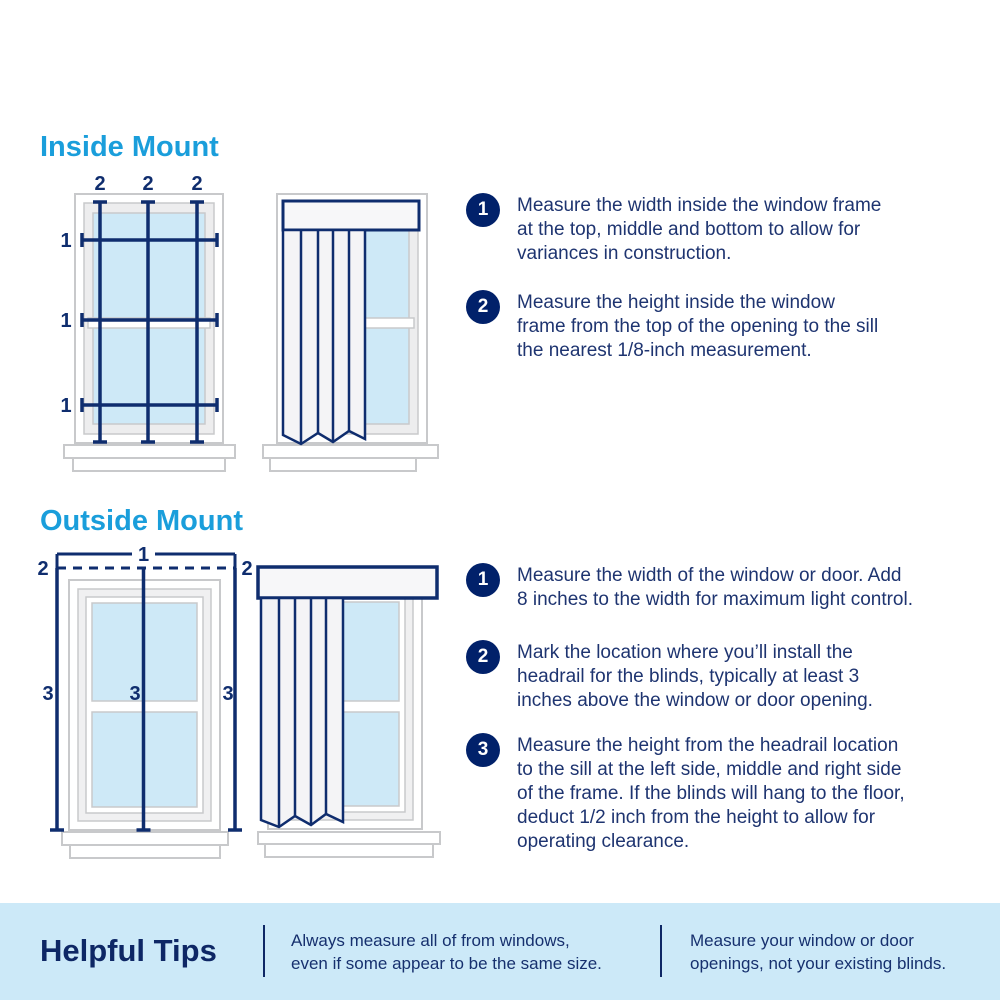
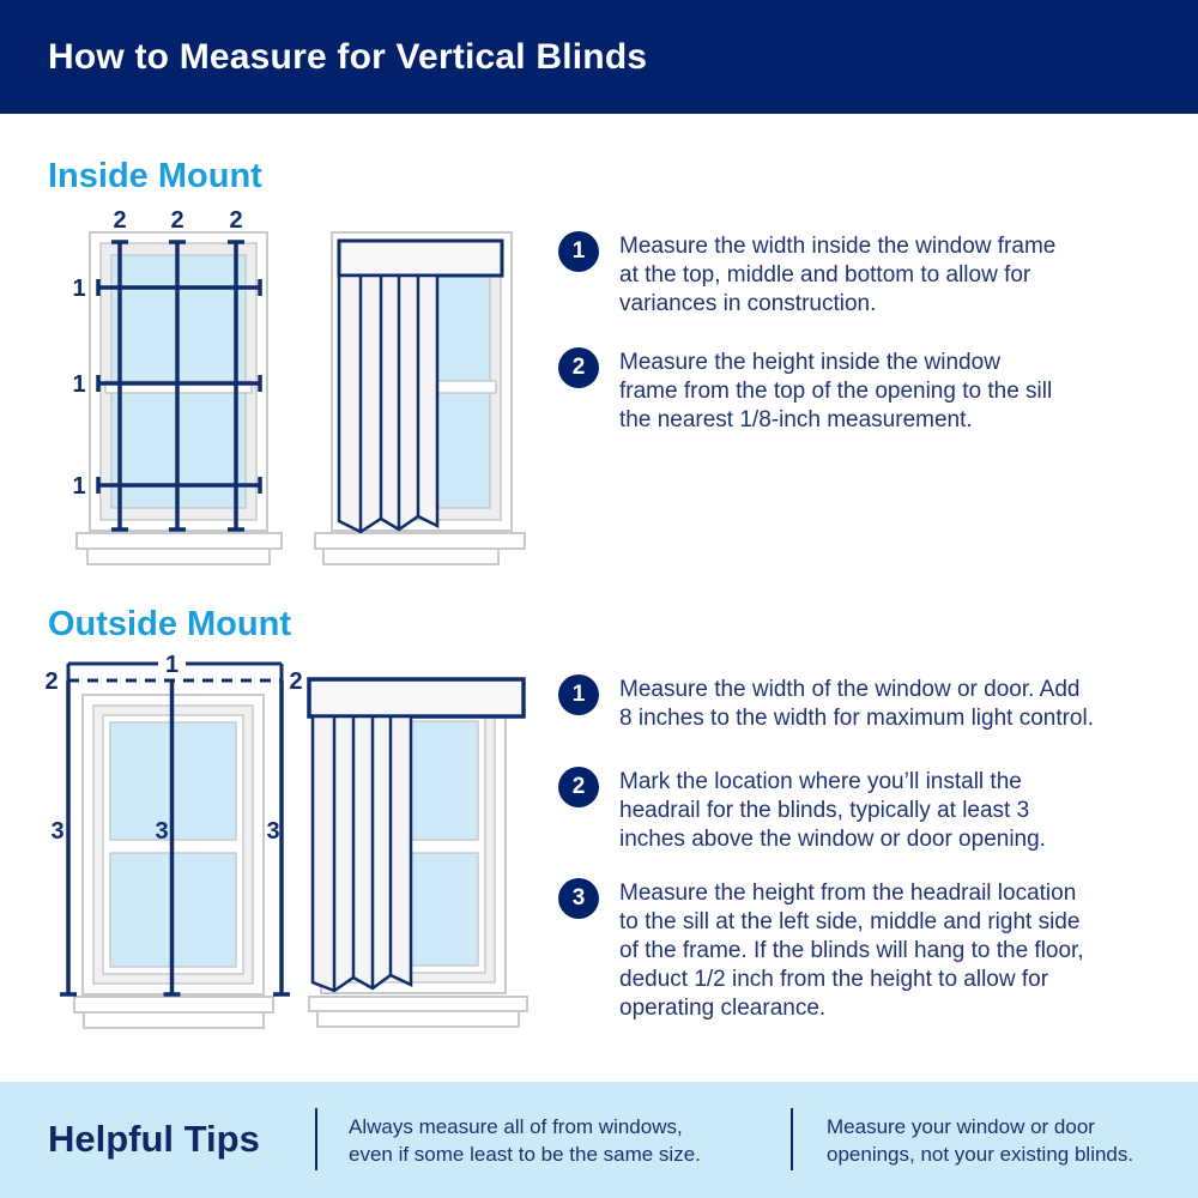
+ How to Measure for Vertical Blinds
  Inside Mount
  2
  2
  2
  1
  1
  1
  1
  Measure the width inside the window frame
  at the top, middle and bottom to allow for
  variances in construction.
  2
  Measure the height inside the window
  frame from the top of the opening to the sill
  the nearest 1/8-inch measurement.
  Outside Mount
  1
  2
  2
  3
  3
  3
  1
  Measure the width of the window or door. Add
  8 inches to the width for maximum light control.
  2
  Mark the location where you’ll install the
  headrail for the blinds, typically at least 3
  inches above the window or door opening.
  3
  Measure the height from the headrail location
  to the sill at the left side, middle and right side
  of the frame. If the blinds will hang to the floor,
  deduct 1/2 inch from the height to allow for
  operating clearance.
  Helpful Tips
  Always measure all of from windows,
- even if some appear to be the same size.
+ even if some least to be the same size.
  Measure your window or door
  openings, not your existing blinds.
